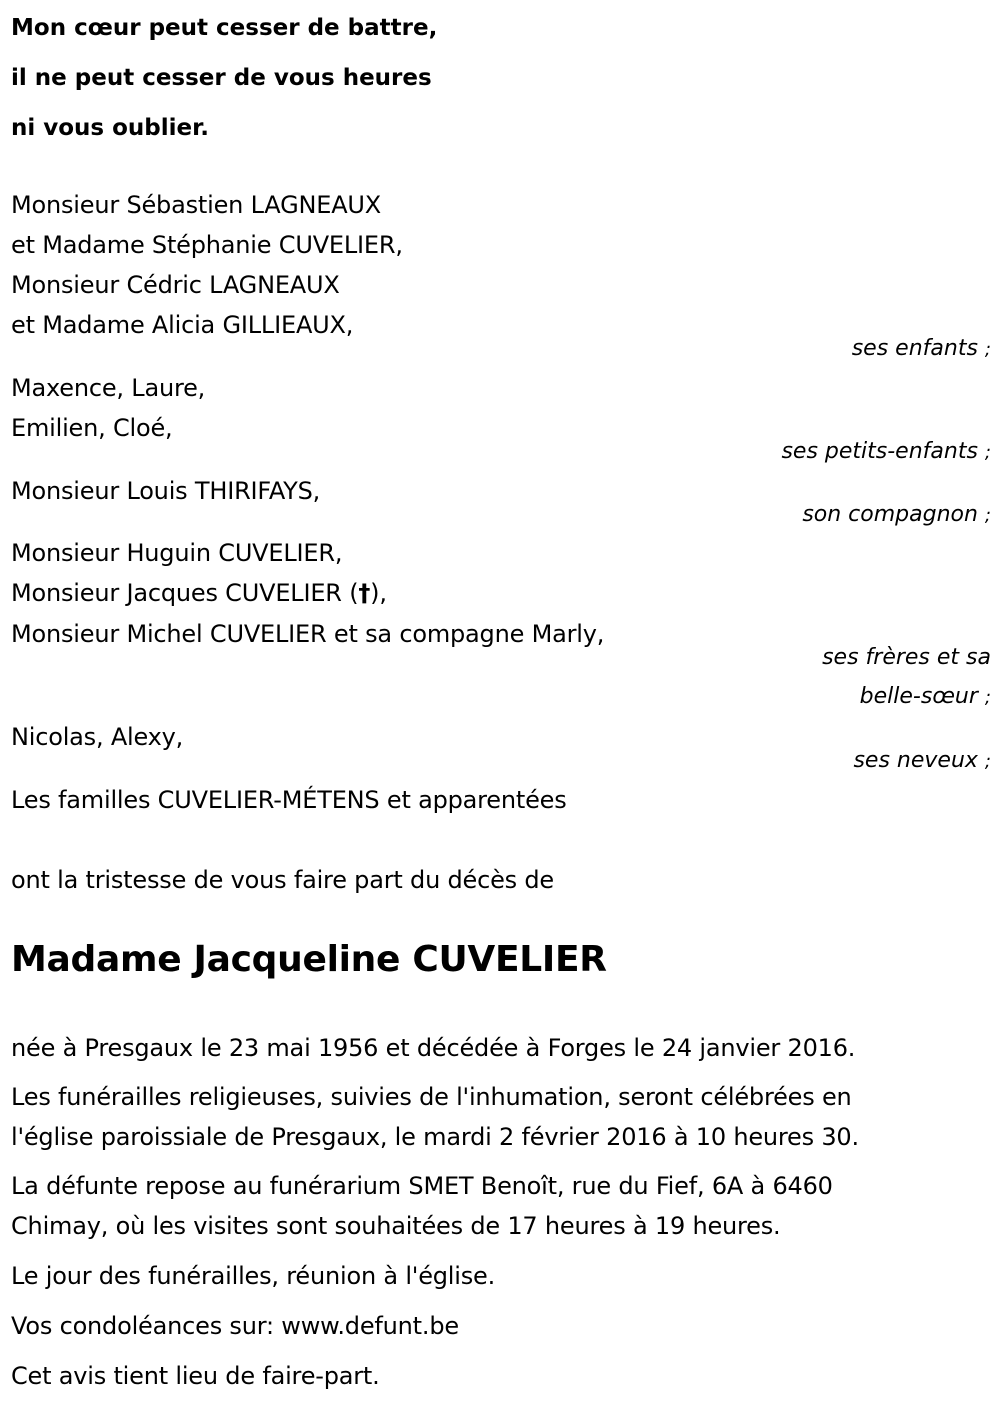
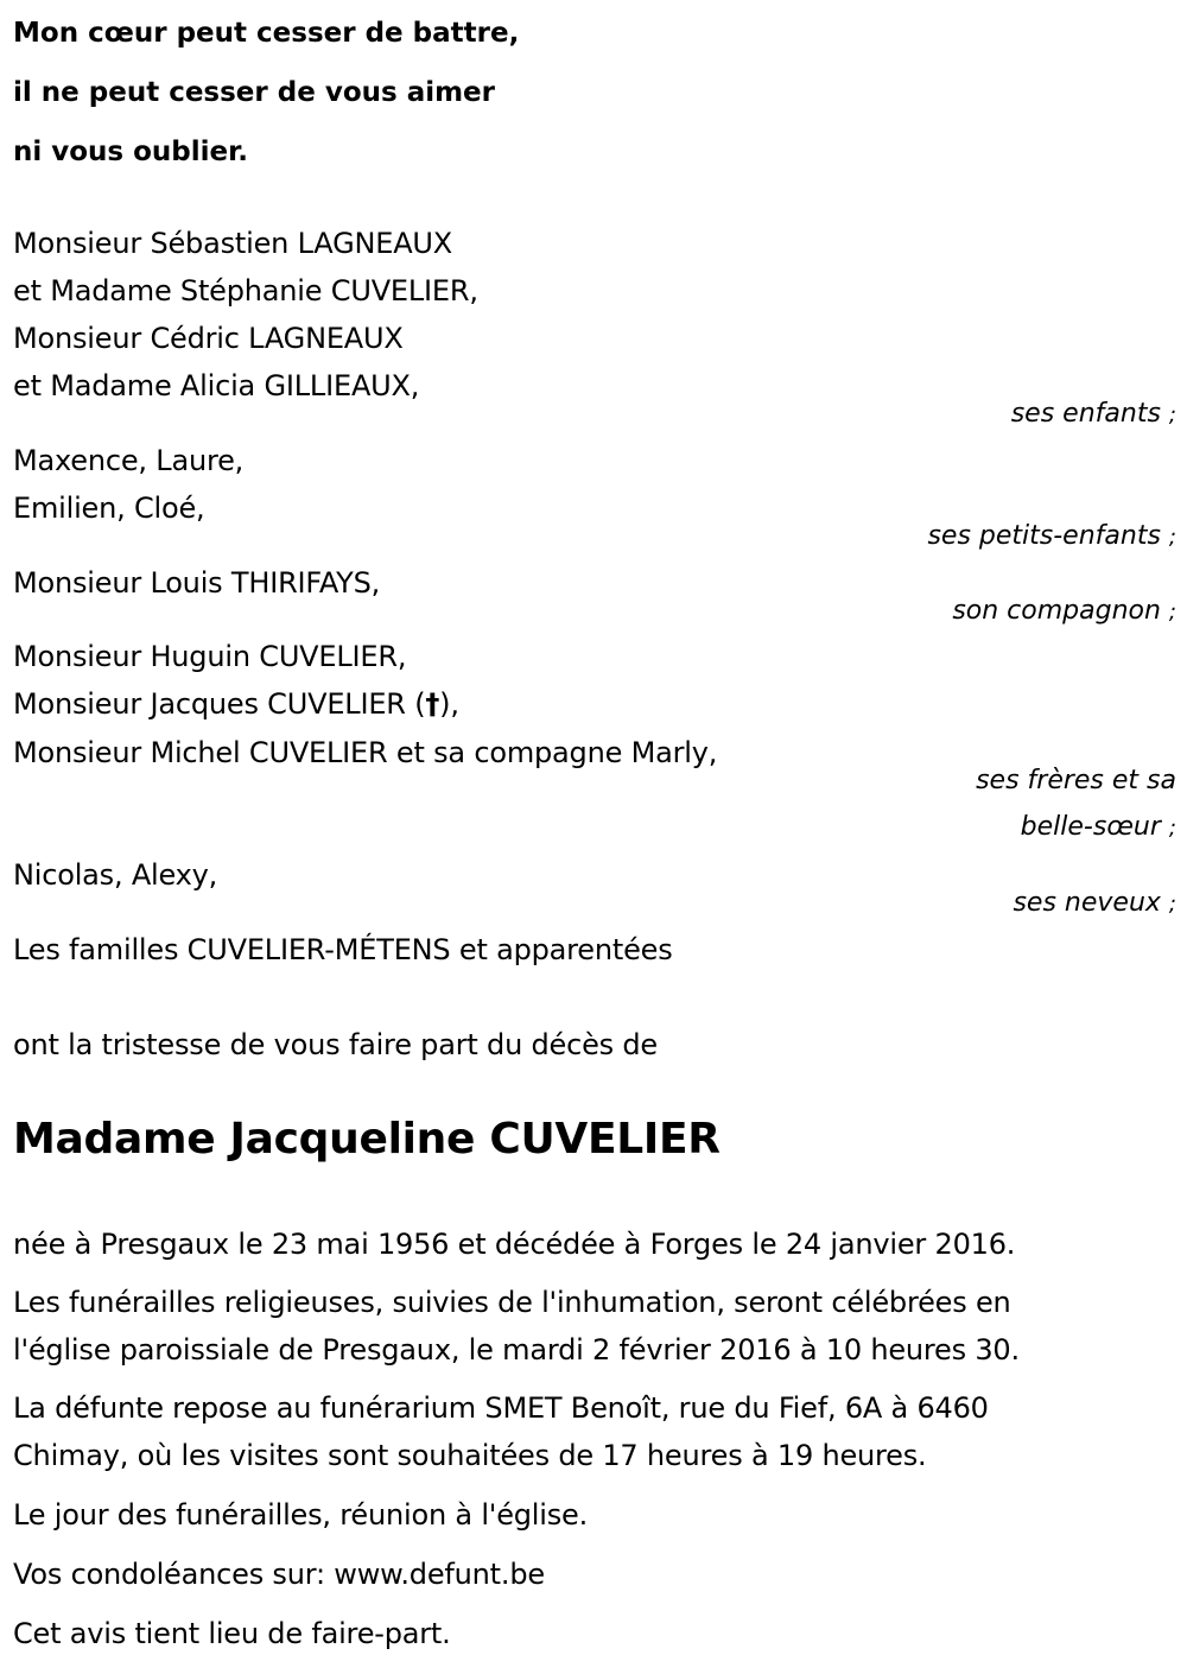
  Mon cœur peut cesser de battre,
- il ne peut cesser de vous heures
+ il ne peut cesser de vous aimer
  ni vous oublier.
  Monsieur Sébastien LAGNEAUX
  et Madame Stéphanie CUVELIER,
  Monsieur Cédric LAGNEAUX
  et Madame Alicia GILLIEAUX,
  ses enfants ;
  Maxence, Laure,
  Emilien, Cloé,
  ses petits-enfants ;
  Monsieur Louis THIRIFAYS,
  son compagnon ;
  Monsieur Huguin CUVELIER,
  Monsieur Jacques CUVELIER (†),
  Monsieur Michel CUVELIER et sa compagne Marly,
  ses frères et sa
  belle-sœur ;
  Nicolas, Alexy,
  ses neveux ;
  Les familles CUVELIER-MÉTENS et apparentées
  ont la tristesse de vous faire part du décès de
  Madame Jacqueline CUVELIER
  née à Presgaux le 23 mai 1956 et décédée à Forges le 24 janvier 2016.
  Les funérailles religieuses, suivies de l'inhumation, seront célébrées en
  l'église paroissiale de Presgaux, le mardi 2 février 2016 à 10 heures 30.
  La défunte repose au funérarium SMET Benoît, rue du Fief, 6A à 6460
  Chimay, où les visites sont souhaitées de 17 heures à 19 heures.
  Le jour des funérailles, réunion à l'église.
  Vos condoléances sur: www.defunt.be
  Cet avis tient lieu de faire-part.
